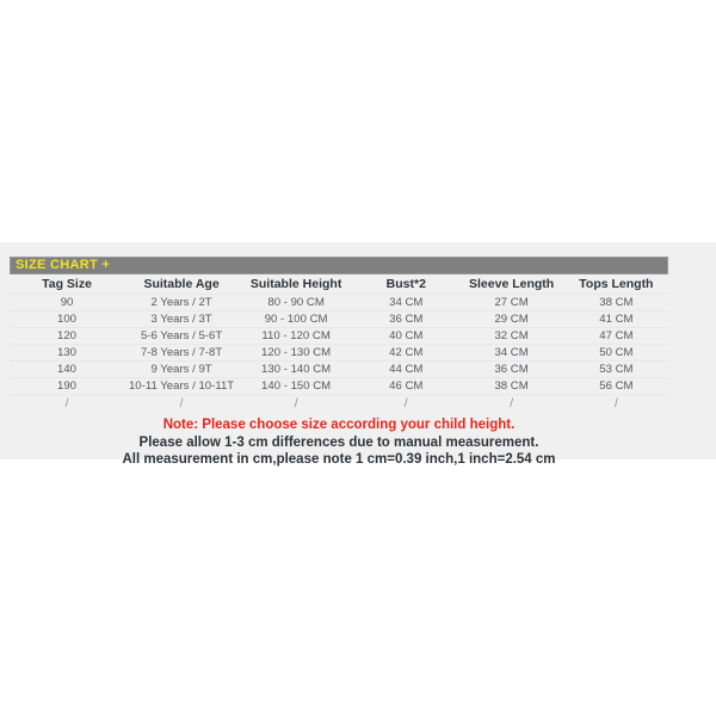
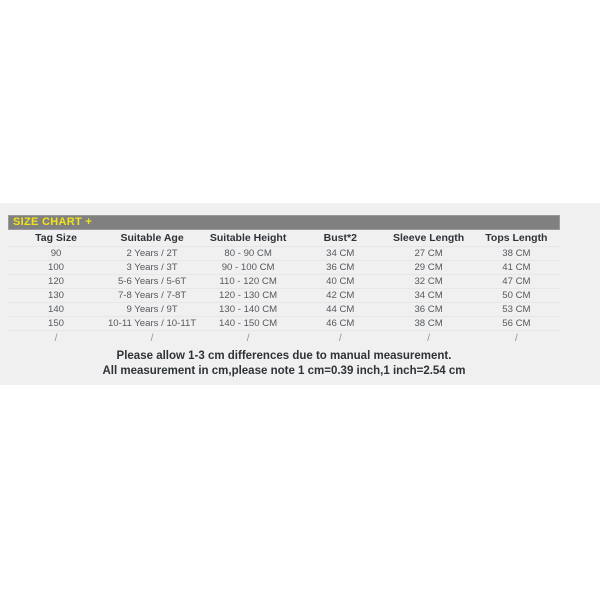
  SIZE CHART +
  Tag Size	Suitable Age	Suitable Height	Bust*2	Sleeve Length	Tops Length
  90	2 Years / 2T	80 - 90 CM	34 CM	27 CM	38 CM
  100	3 Years / 3T	90 - 100 CM	36 CM	29 CM	41 CM
  120	5-6 Years / 5-6T	110 - 120 CM	40 CM	32 CM	47 CM
  130	7-8 Years / 7-8T	120 - 130 CM	42 CM	34 CM	50 CM
  140	9 Years / 9T	130 - 140 CM	44 CM	36 CM	53 CM
- 190	10-11 Years / 10-11T	140 - 150 CM	46 CM	38 CM	56 CM
+ 150	10-11 Years / 10-11T	140 - 150 CM	46 CM	38 CM	56 CM
  /	/	/	/	/	/
- Note: Please choose size according your child height.
  Please allow 1-3 cm differences due to manual measurement.
  All measurement in cm,please note 1 cm=0.39 inch,1 inch=2.54 cm
